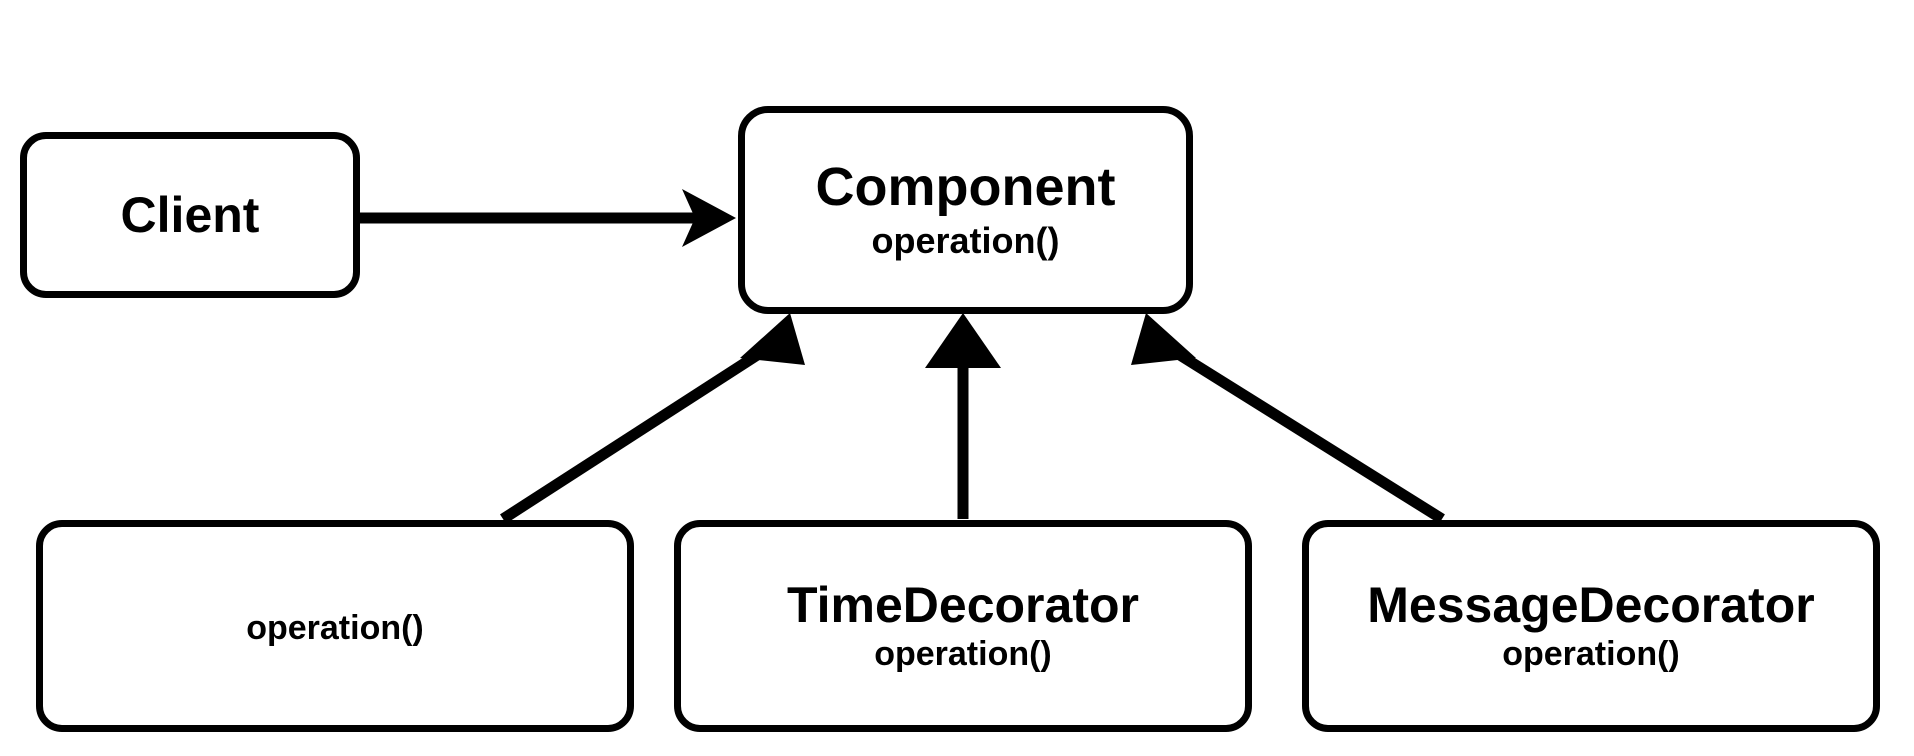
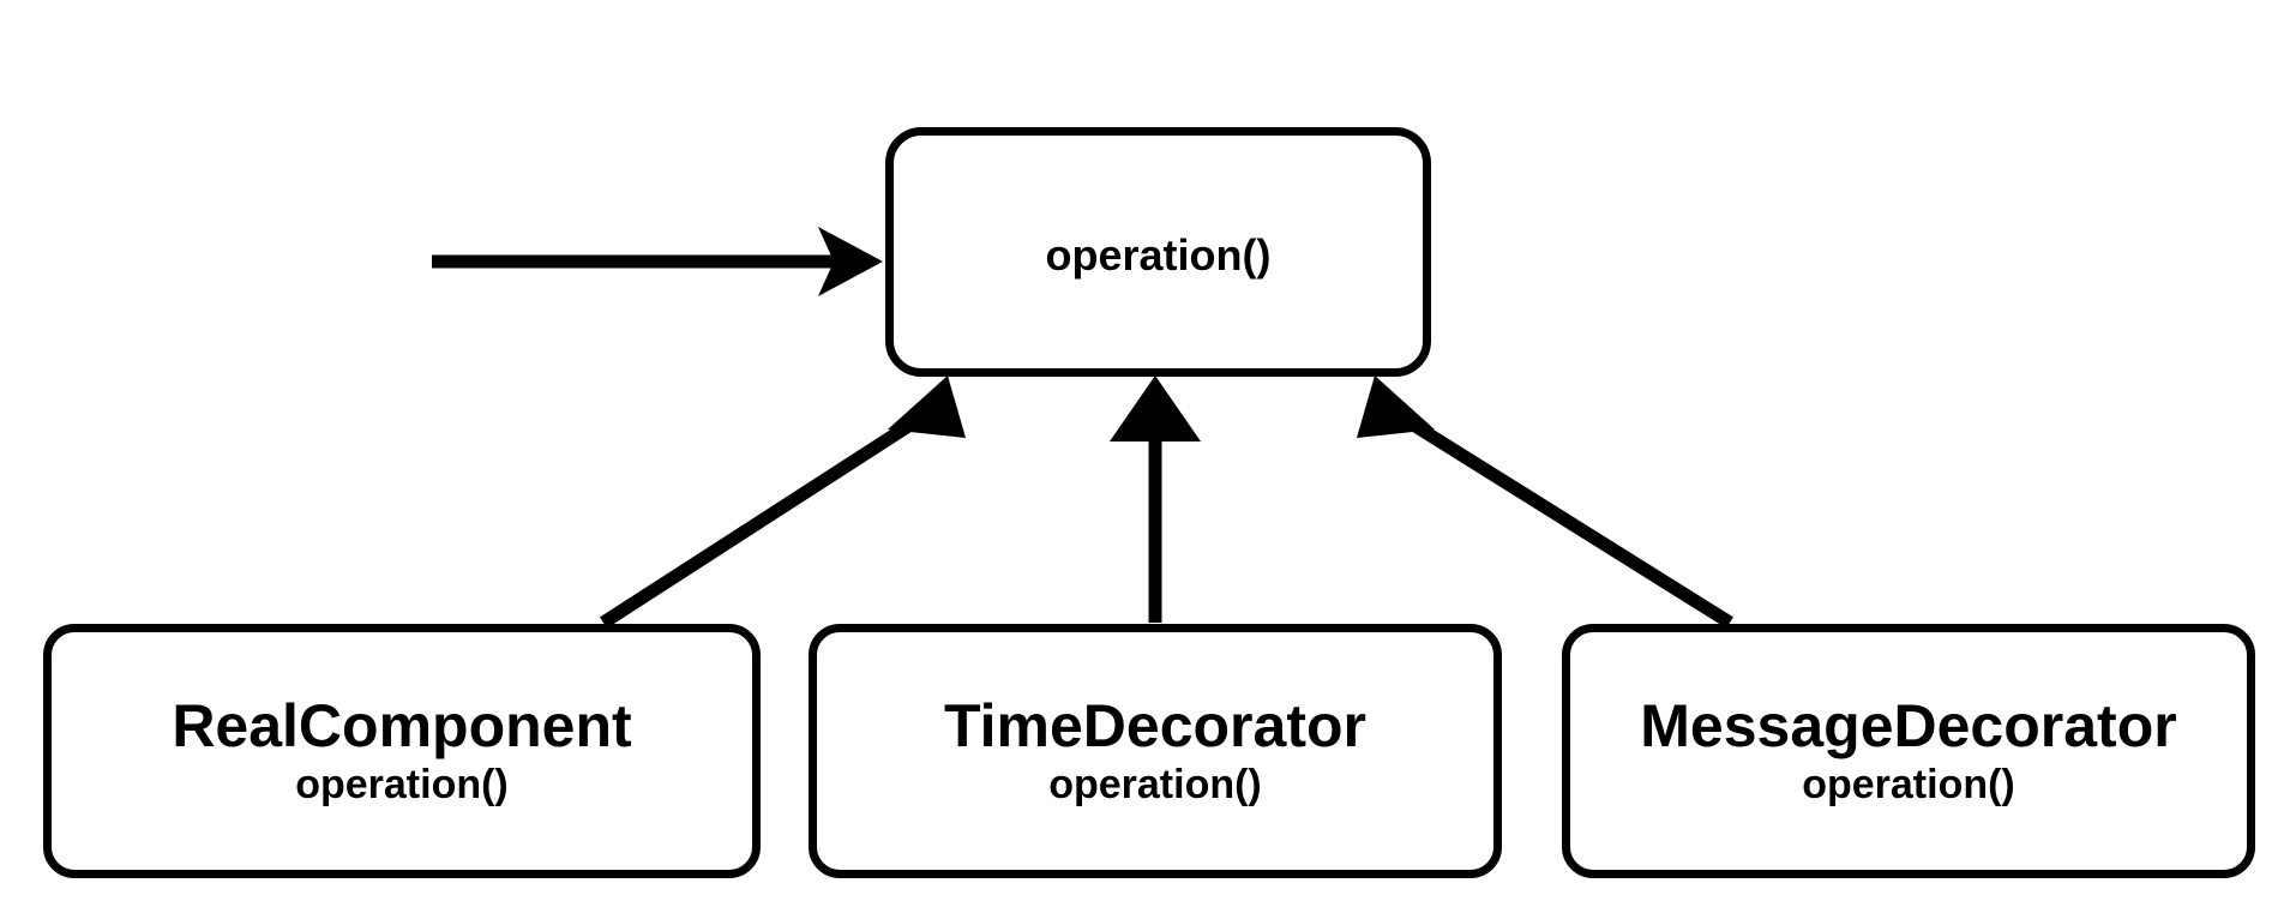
- Client
- Component
  operation()
+ RealComponent
  operation()
  TimeDecorator
  operation()
  MessageDecorator
  operation()
